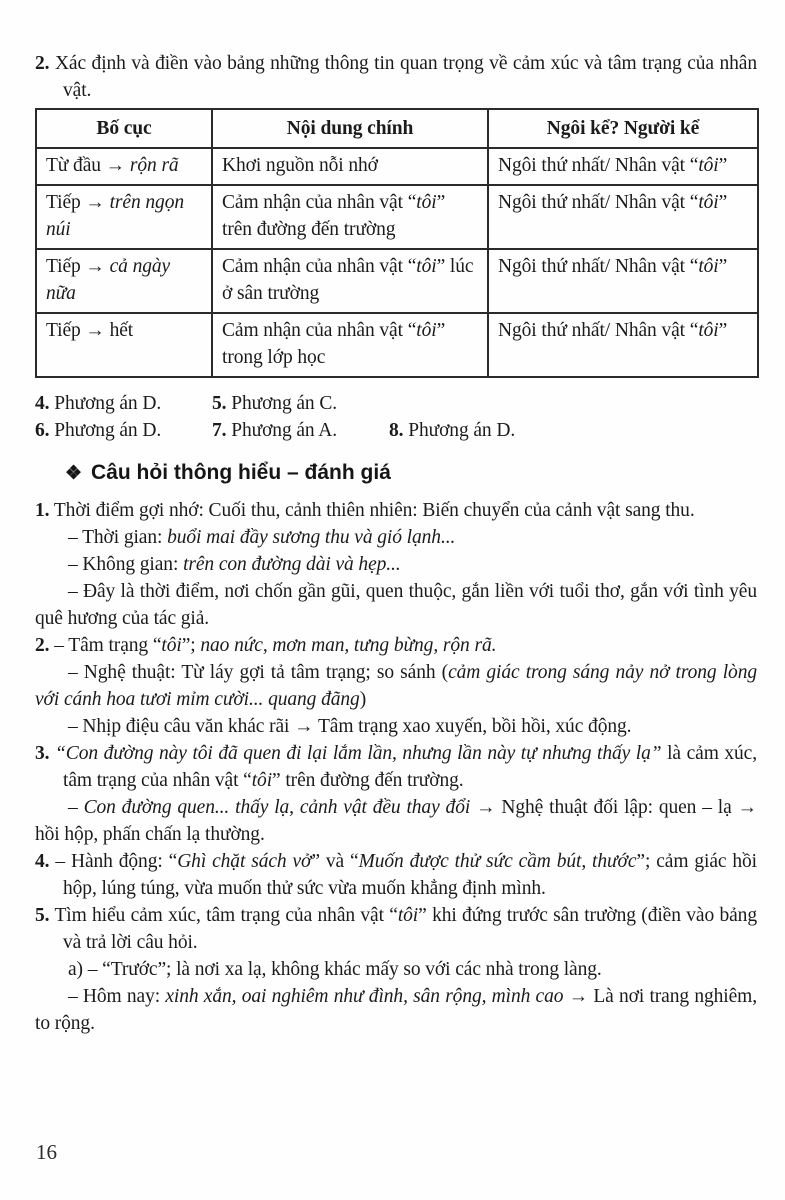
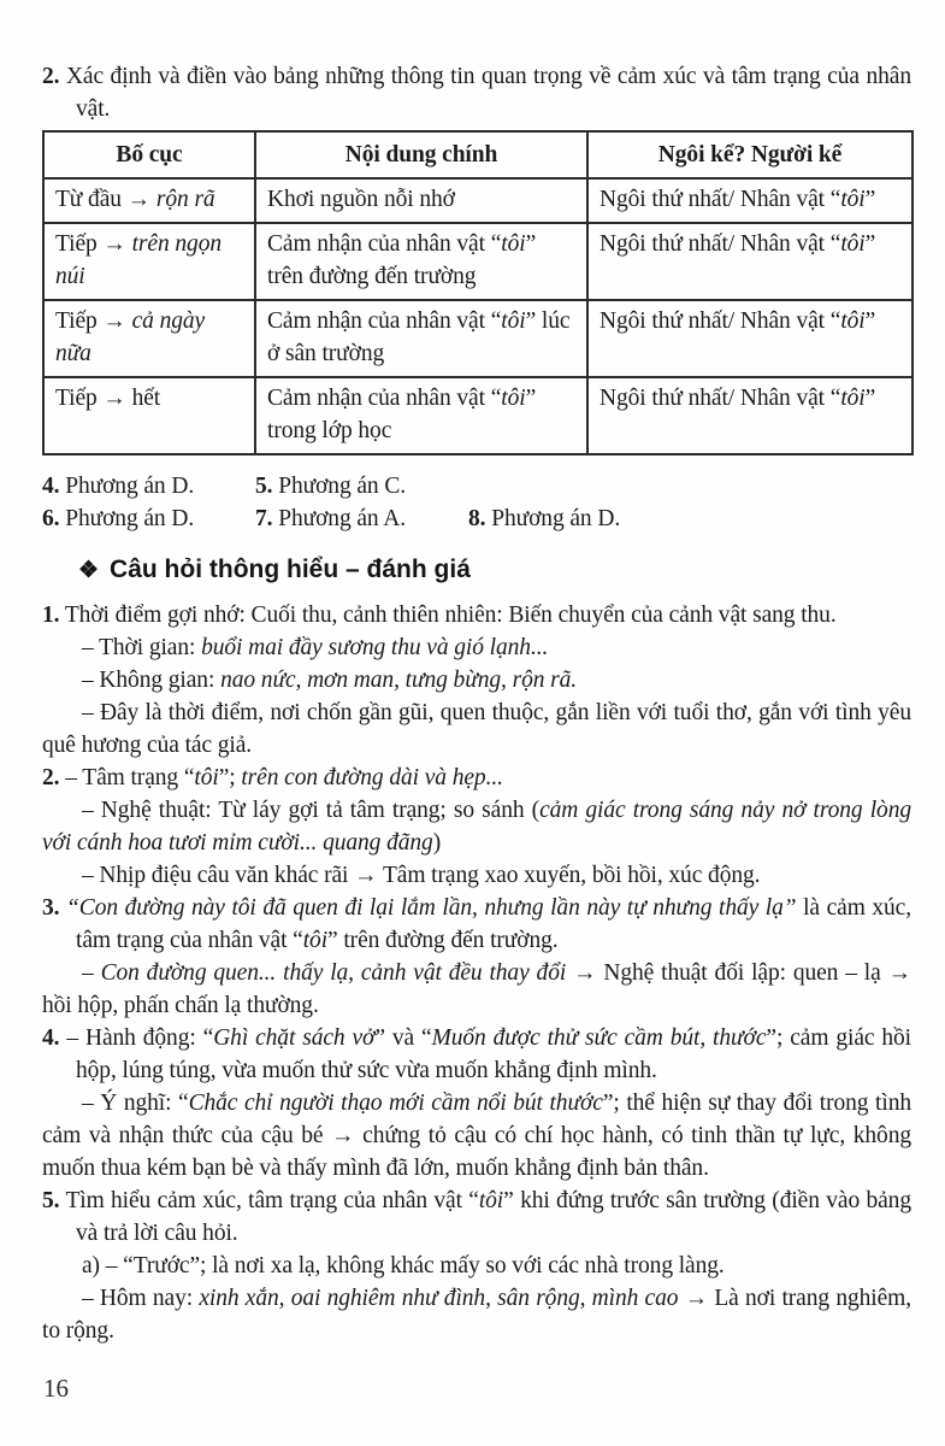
  2. Xác định và điền vào bảng những thông tin quan trọng về cảm xúc và tâm trạng của nhân vật.
  Bố cục	Nội dung chính	Ngôi kể? Người kể
  Từ đầu → rộn rã	Khơi nguồn nỗi nhớ	Ngôi thứ nhất/ Nhân vật “tôi”
  Tiếp → trên ngọn núi	Cảm nhận của nhân vật “tôi” trên đường đến trường	Ngôi thứ nhất/ Nhân vật “tôi”
  Tiếp → cả ngày nữa	Cảm nhận của nhân vật “tôi” lúc ở sân trường	Ngôi thứ nhất/ Nhân vật “tôi”
  Tiếp → hết	Cảm nhận của nhân vật “tôi” trong lớp học	Ngôi thứ nhất/ Nhân vật “tôi”
  4. Phương án D.
  5. Phương án C.
  6. Phương án D.
  7. Phương án A.
  8. Phương án D.
  ❖ Câu hỏi thông hiểu – đánh giá
  1. Thời điểm gợi nhớ: Cuối thu, cảnh thiên nhiên: Biến chuyển của cảnh vật sang thu.
  – Thời gian: buổi mai đầy sương thu và gió lạnh...
- – Không gian: trên con đường dài và hẹp...
+ – Không gian: nao nức, mơn man, tưng bừng, rộn rã.
  – Đây là thời điểm, nơi chốn gần gũi, quen thuộc, gắn liền với tuổi thơ, gắn với tình yêu quê hương của tác giả.
- 2. – Tâm trạng “tôi”; nao nức, mơn man, tưng bừng, rộn rã.
+ 2. – Tâm trạng “tôi”; trên con đường dài và hẹp...
  – Nghệ thuật: Từ láy gợi tả tâm trạng; so sánh (cảm giác trong sáng nảy nở trong lòng với cánh hoa tươi mỉm cười... quang đãng)
  – Nhịp điệu câu văn khác rãi → Tâm trạng xao xuyến, bồi hồi, xúc động.
  3. “Con đường này tôi đã quen đi lại lắm lần, nhưng lần này tự nhưng thấy lạ” là cảm xúc, tâm trạng của nhân vật “tôi” trên đường đến trường.
  – Con đường quen... thấy lạ, cảnh vật đều thay đổi → Nghệ thuật đối lập: quen – lạ → hồi hộp, phấn chấn lạ thường.
  4. – Hành động: “Ghì chặt sách vở” và “Muốn được thử sức cầm bút, thước”; cảm giác hồi hộp, lúng túng, vừa muốn thử sức vừa muốn khẳng định mình.
+ – Ý nghĩ: “Chắc chỉ người thạo mới cầm nổi bút thước”; thể hiện sự thay đổi trong tình cảm và nhận thức của cậu bé → chứng tỏ cậu có chí học hành, có tinh thần tự lực, không muốn thua kém bạn bè và thấy mình đã lớn, muốn khẳng định bản thân.
  5. Tìm hiểu cảm xúc, tâm trạng của nhân vật “tôi” khi đứng trước sân trường (điền vào bảng và trả lời câu hỏi.
  a) – “Trước”; là nơi xa lạ, không khác mấy so với các nhà trong làng.
  – Hôm nay: xinh xắn, oai nghiêm như đình, sân rộng, mình cao → Là nơi trang nghiêm, to rộng.
  16
